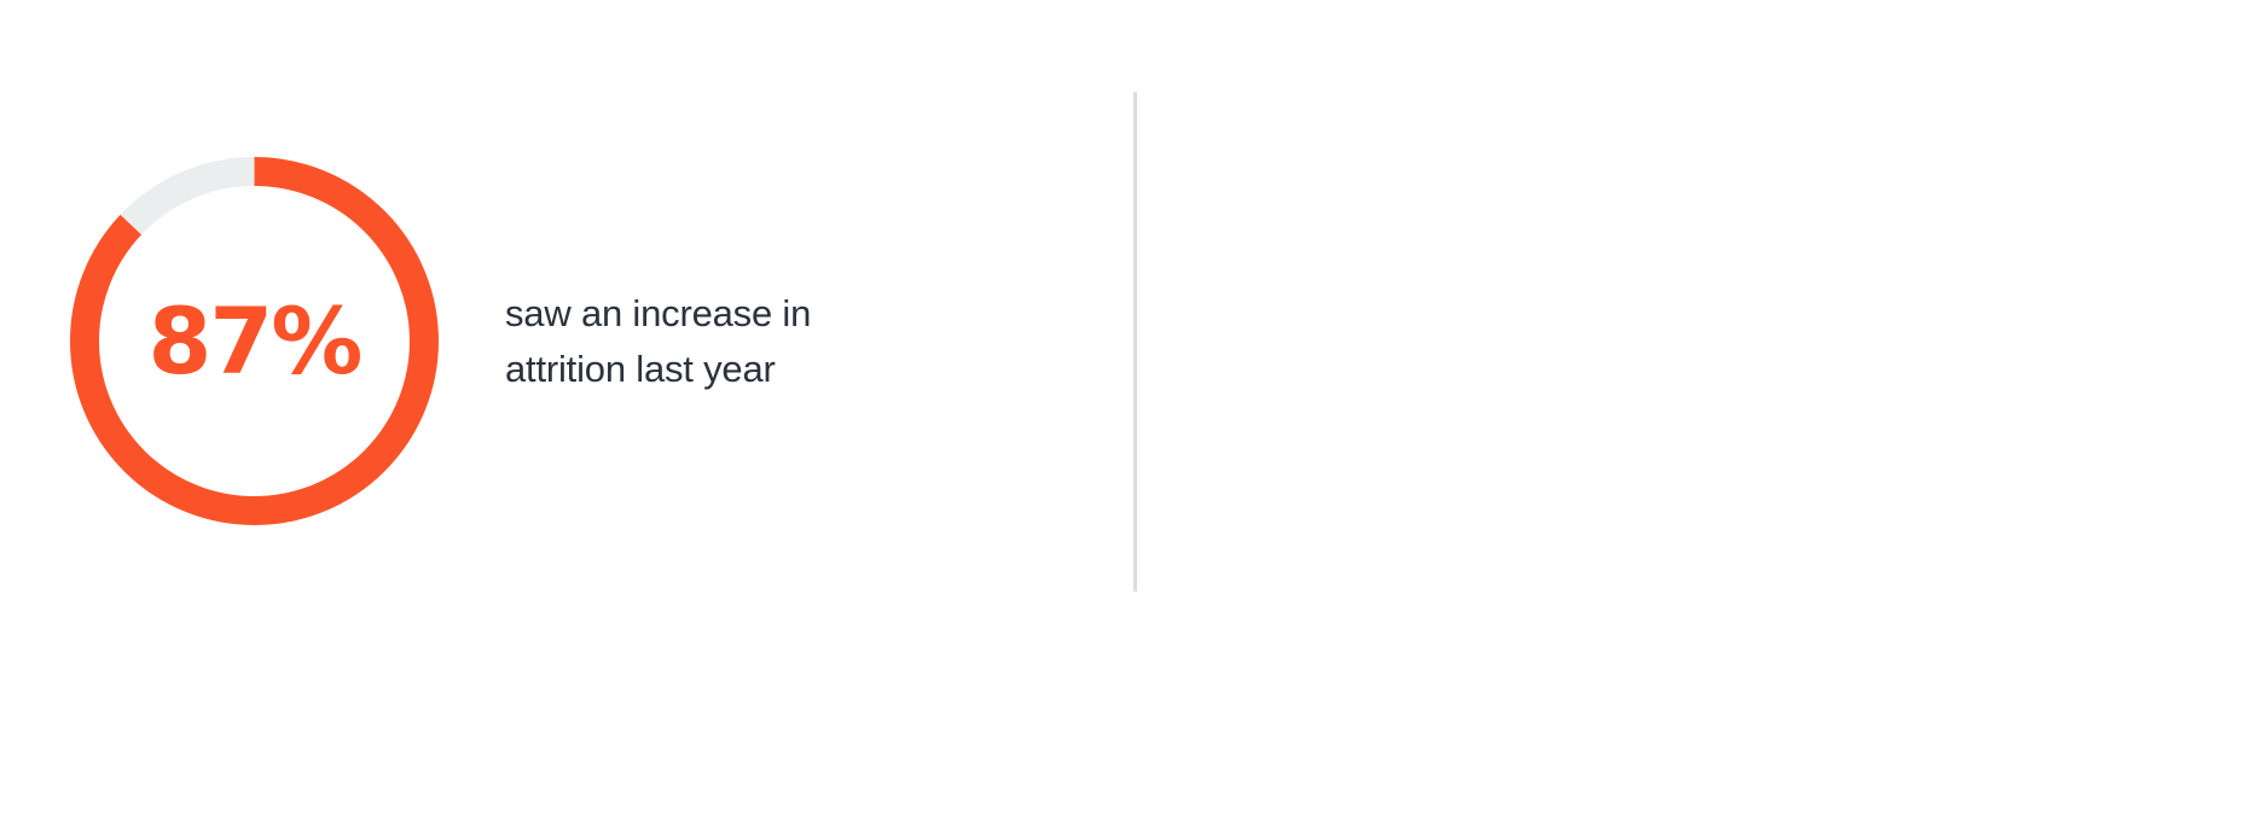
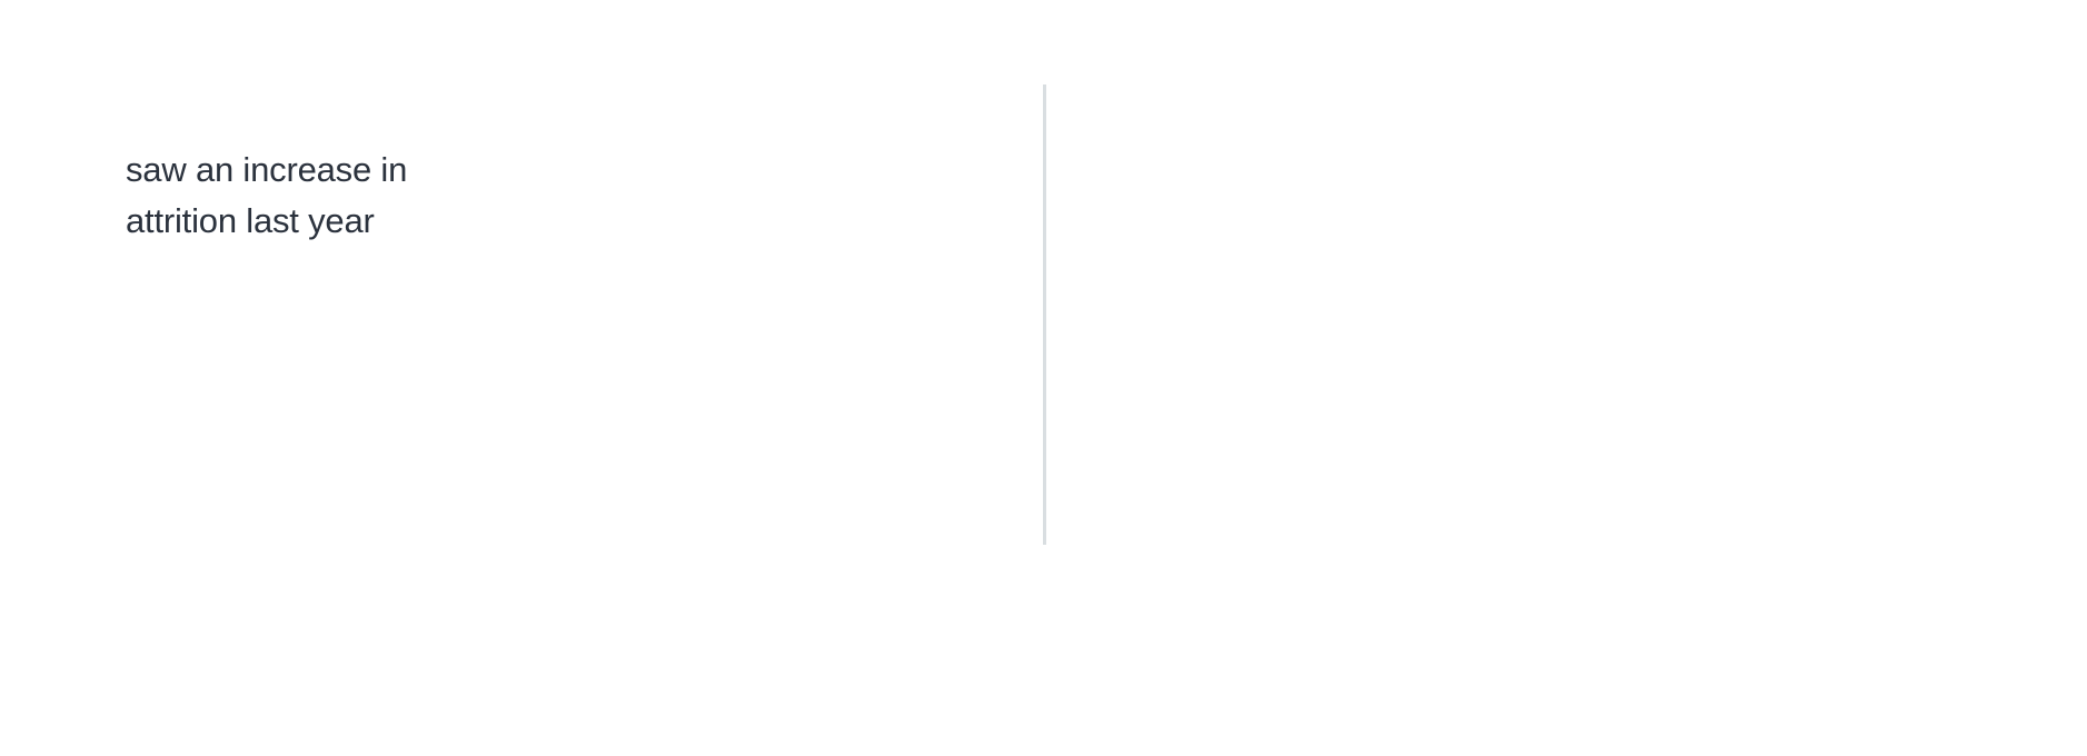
- 87%
  saw an increase in
  attrition last year
